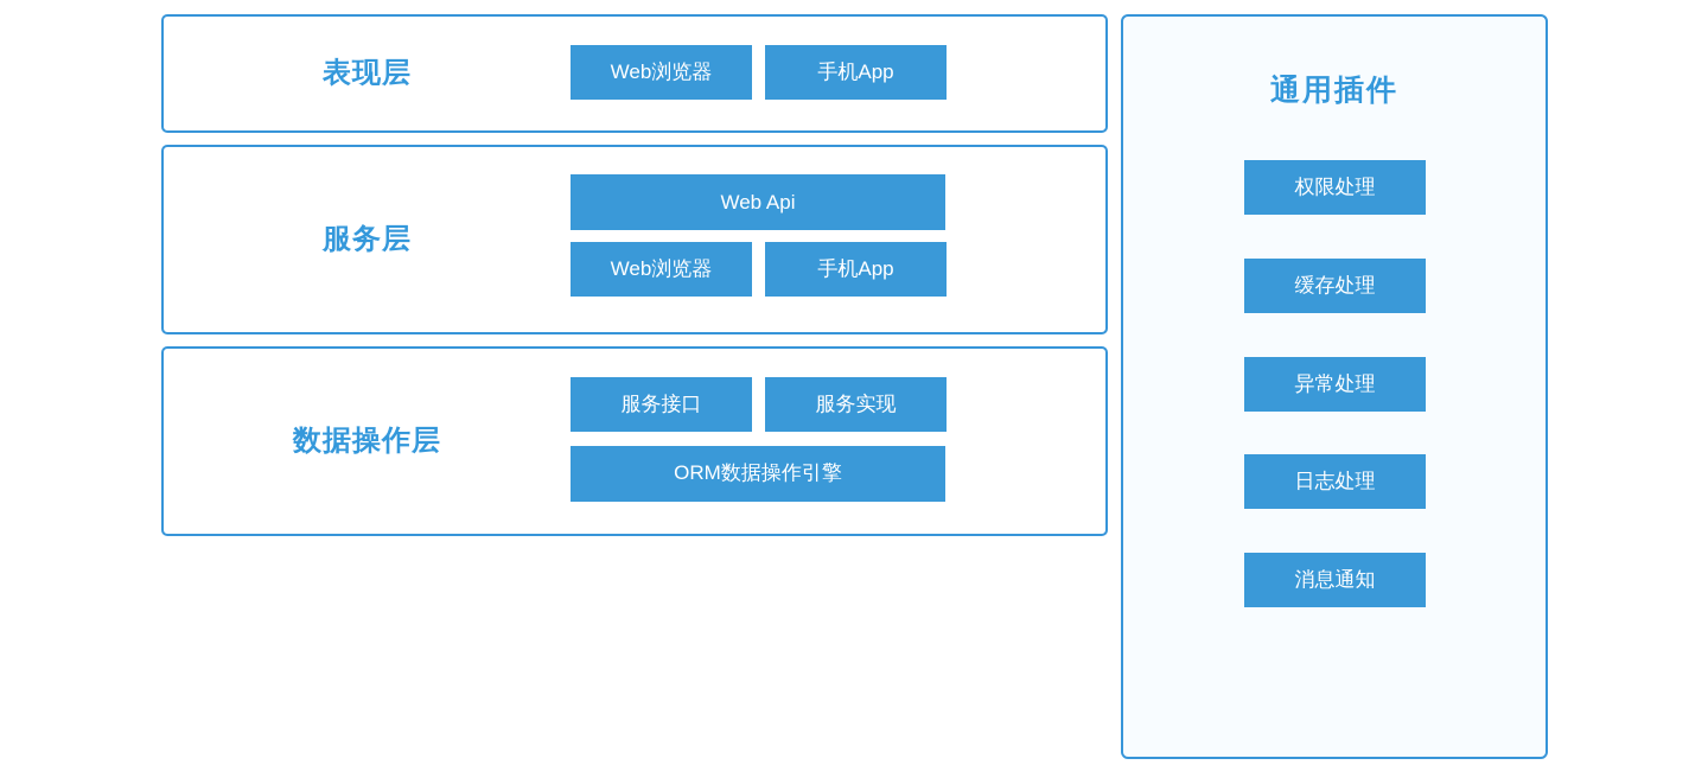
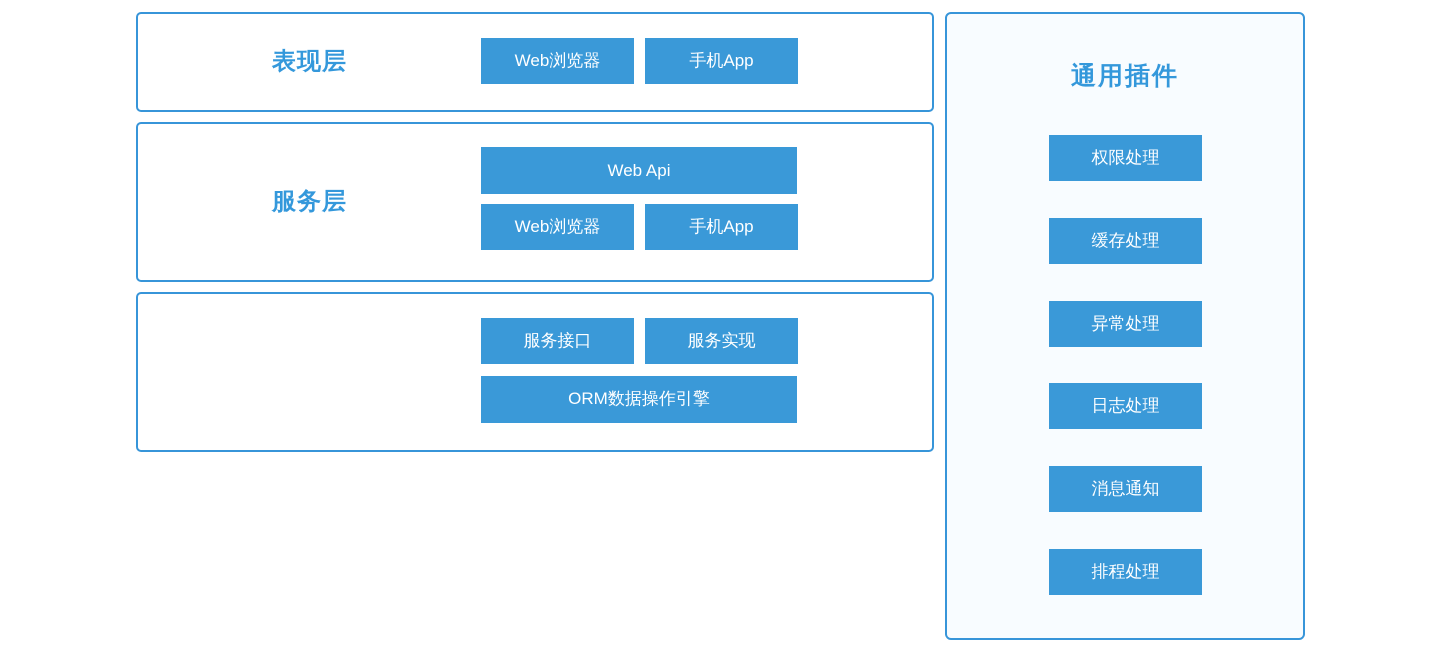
  表现层
  Web浏览器
  手机App
  服务层
  Web Api
  Web浏览器
  手机App
- 数据操作层
  服务接口
  服务实现
  ORM数据操作引擎
  通用插件
  权限处理
  缓存处理
  异常处理
  日志处理
  消息通知
+ 排程处理
